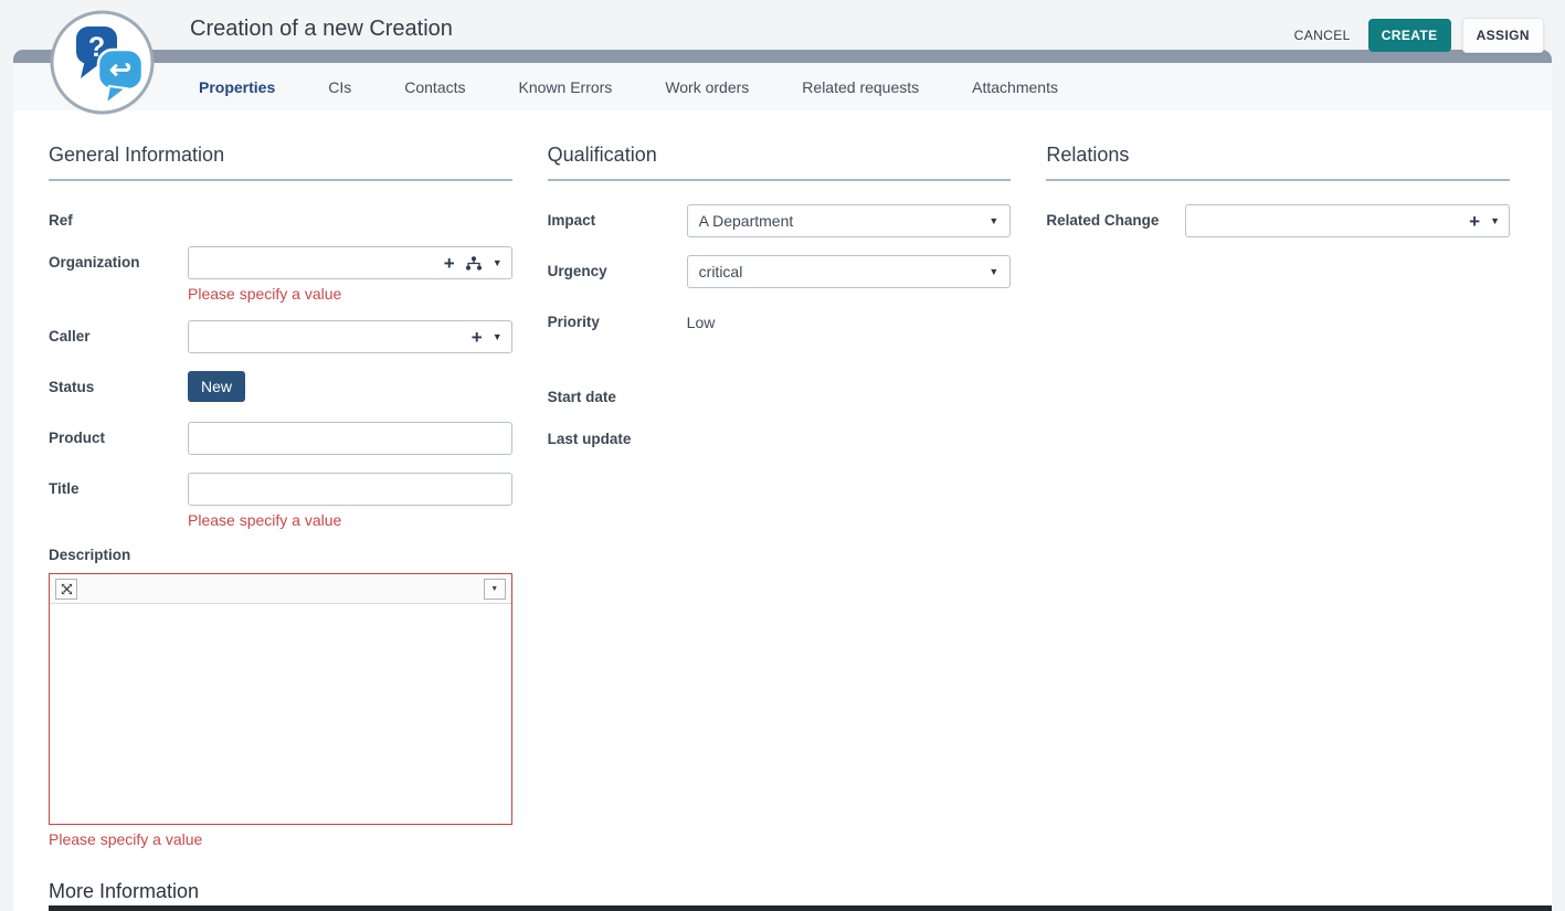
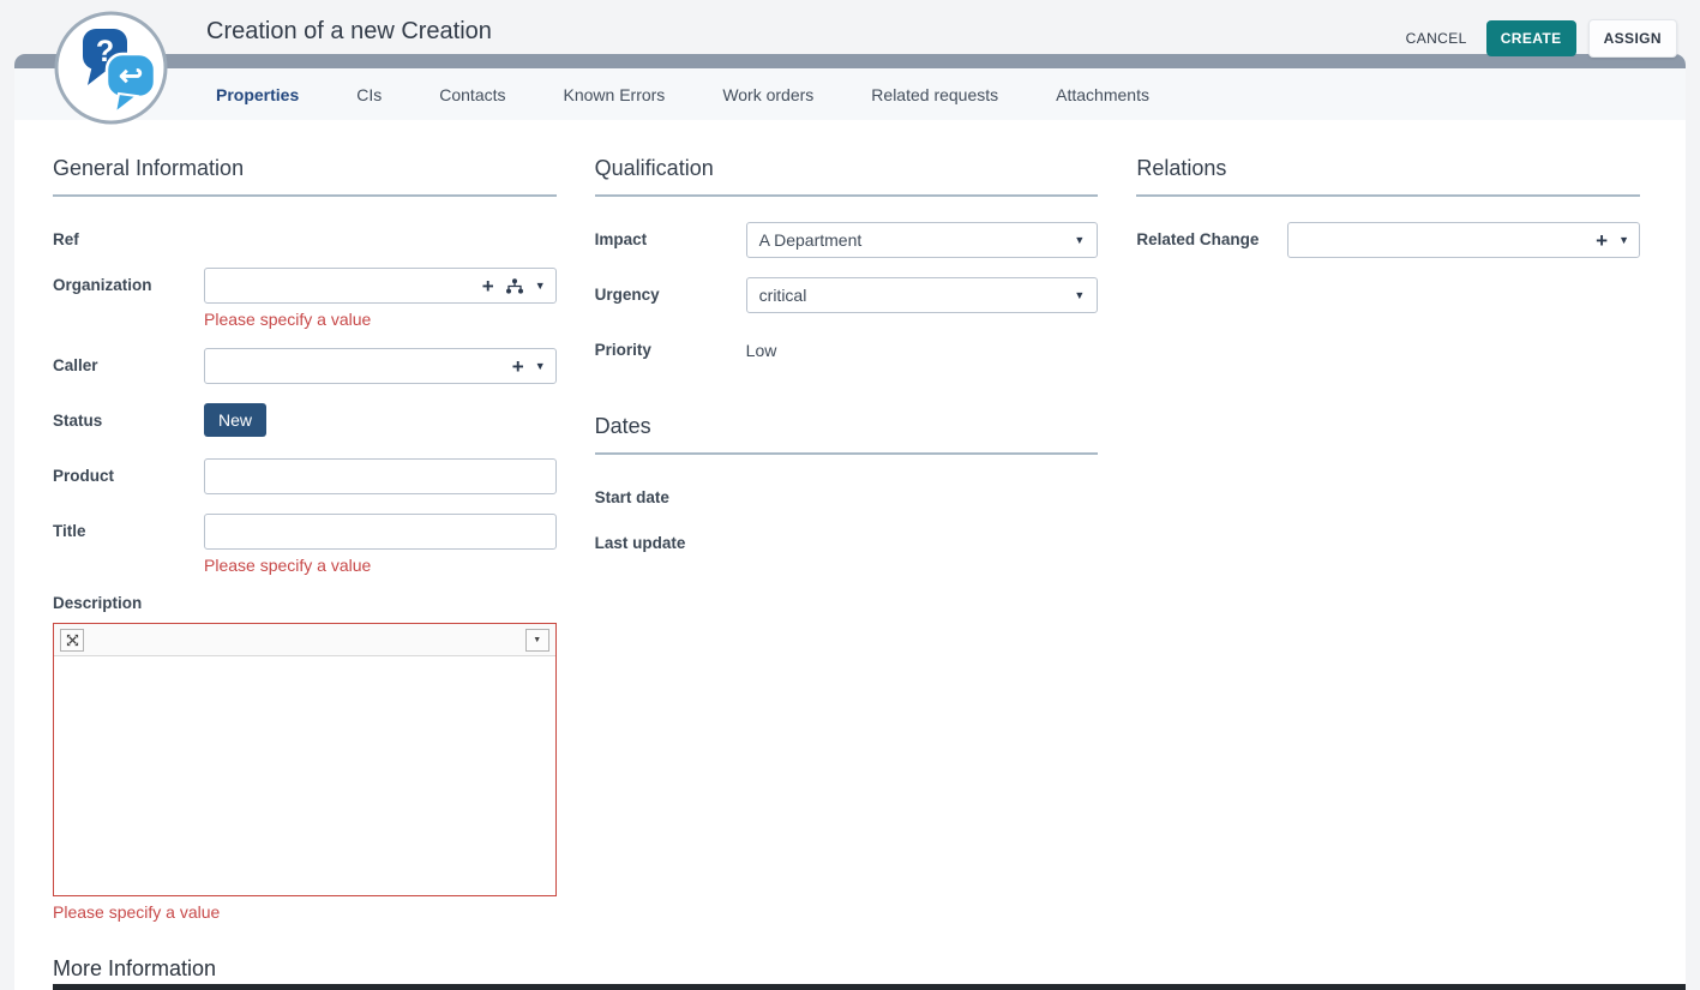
  Creation of a new Creation
  CANCEL
  CREATE
  ASSIGN
  ?
  ↩
  Properties
  CIs
  Contacts
  Known Errors
  Work orders
  Related requests
  Attachments
  General Information
  Ref
  Organization
  +
  ▼
  Please specify a value
  Caller
  +
  ▼
  Status
  New
  Product
  Title
  Please specify a value
  Description
  Please specify a value
  Qualification
  Impact
  A Department
  ▼
  Urgency
  critical
  ▼
  Priority
  Low
+ Dates
  Start date
  Last update
  Relations
  Related Change
  +
  ▼
  More Information
